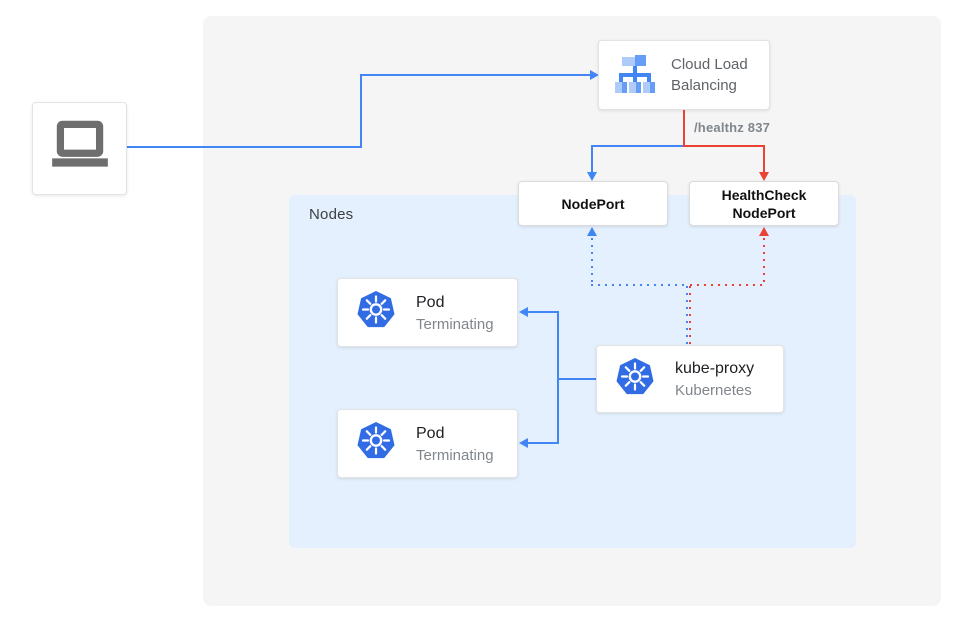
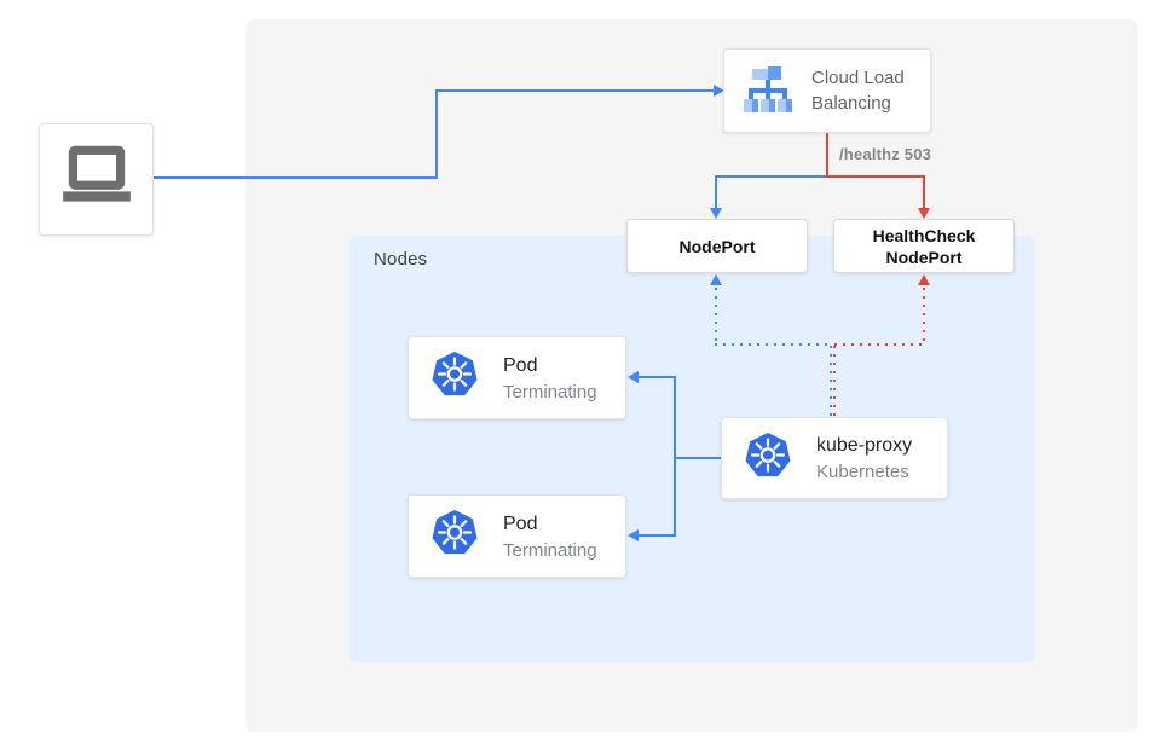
  Nodes
- /healthz 837
+ /healthz 503
  Cloud Load
  Balancing
  NodePort
  HealthCheck
  NodePort
  Pod
  Terminating
  Pod
  Terminating
  kube-proxy
  Kubernetes
